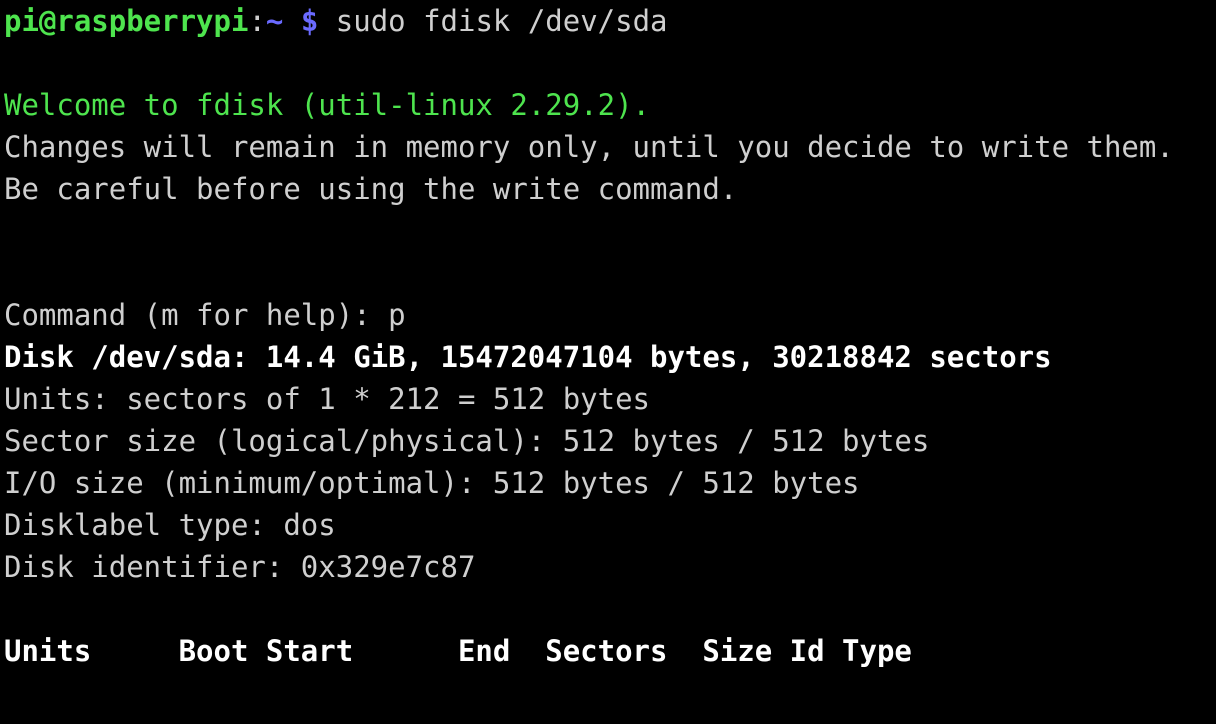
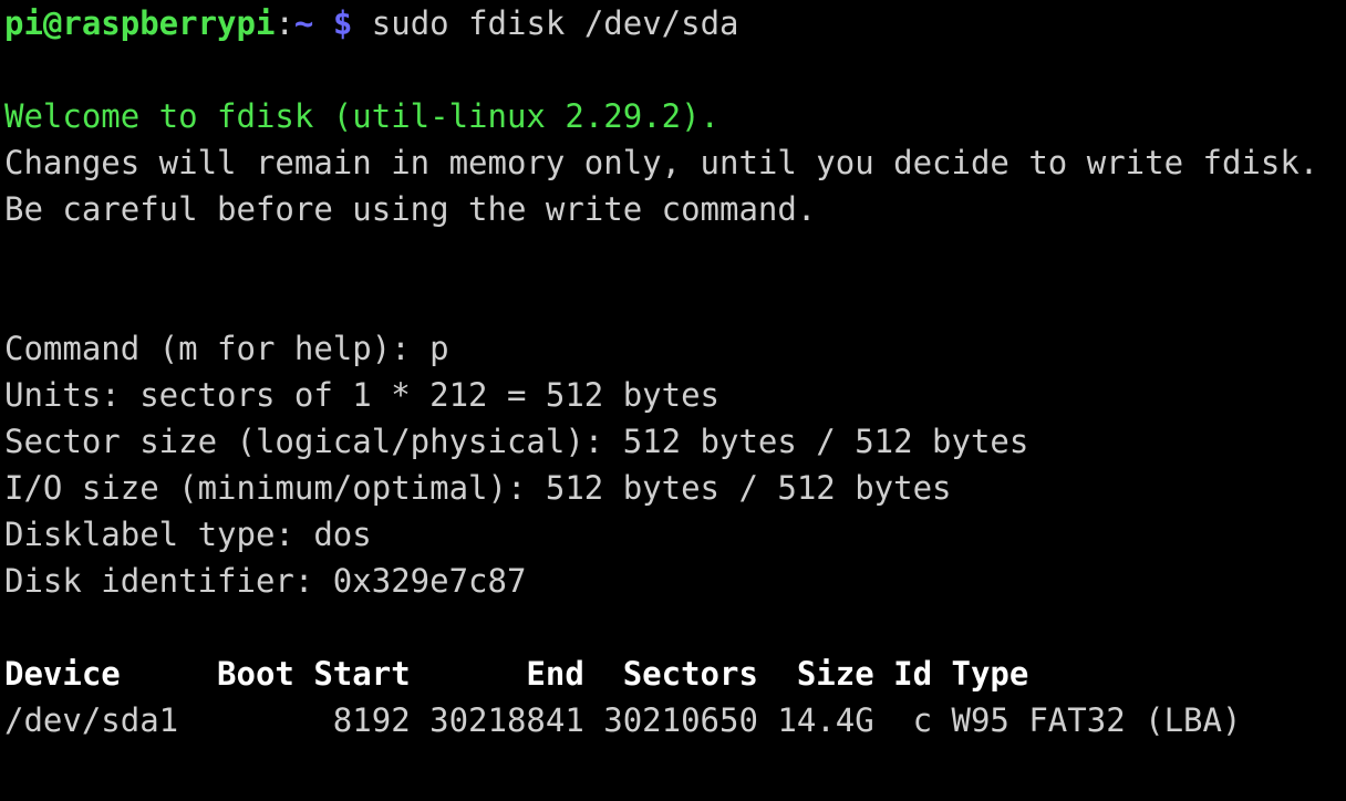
  pi@raspberrypi:~ $ sudo fdisk /dev/sda
  Welcome to fdisk (util-linux 2.29.2).
- Changes will remain in memory only, until you decide to write them.
+ Changes will remain in memory only, until you decide to write fdisk.
  Be careful before using the write command.
  Command (m for help): p
- Disk /dev/sda: 14.4 GiB, 15472047104 bytes, 30218842 sectors
  Units: sectors of 1 * 212 = 512 bytes
  Sector size (logical/physical): 512 bytes / 512 bytes
  I/O size (minimum/optimal): 512 bytes / 512 bytes
  Disklabel type: dos
  Disk identifier: 0x329e7c87
- Units Boot Start End Sectors Size Id Type
+ Device Boot Start End Sectors Size Id Type
+ /dev/sda1 8192 30218841 30210650 14.4G c W95 FAT32 (LBA)
